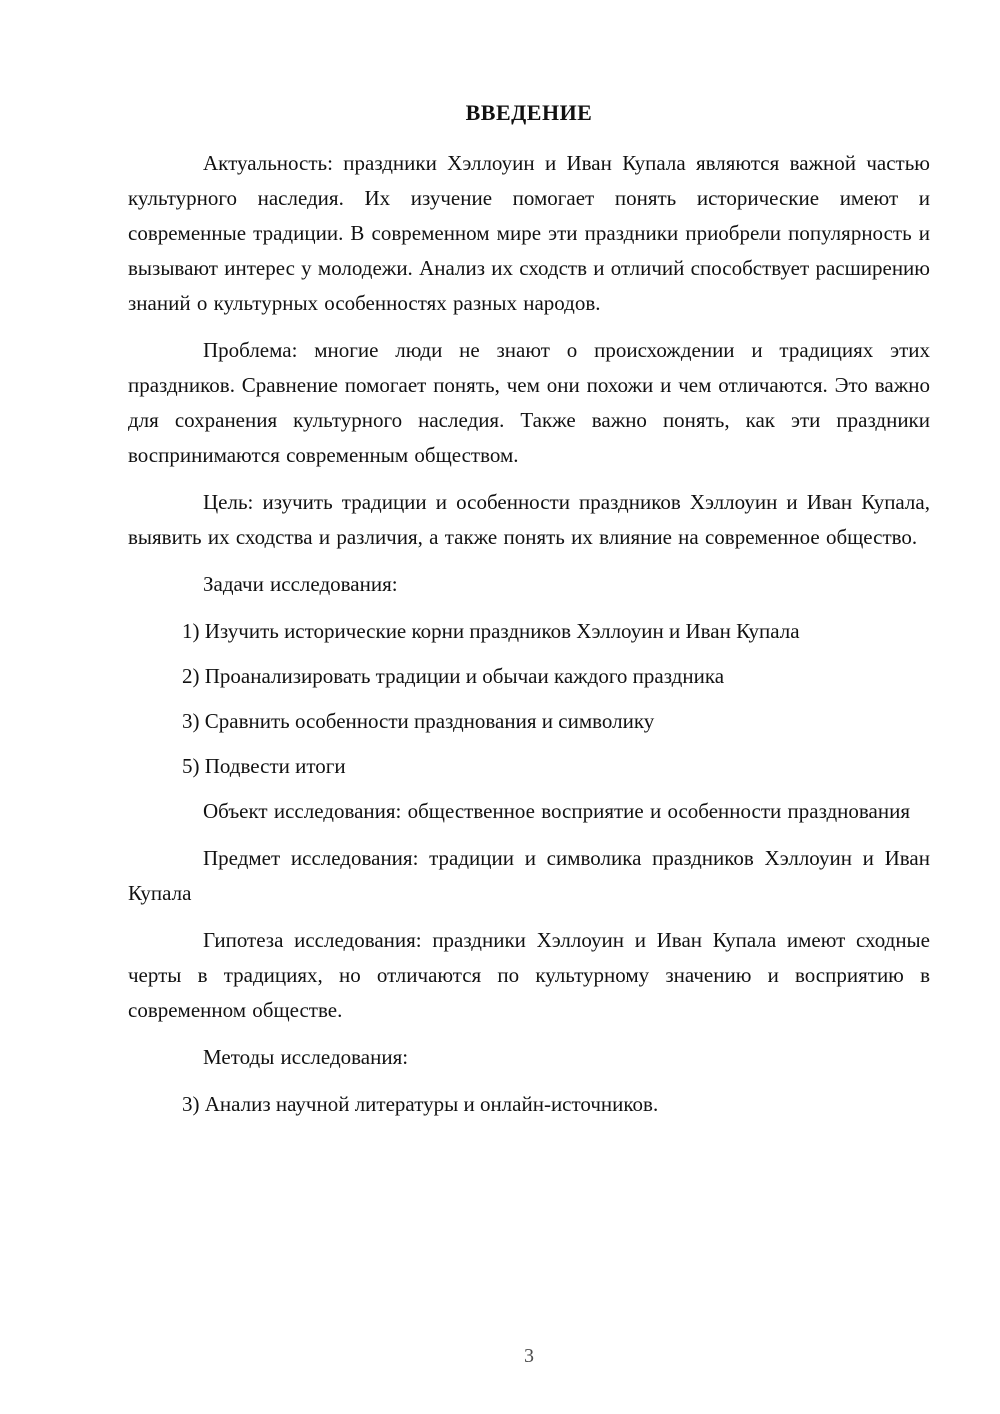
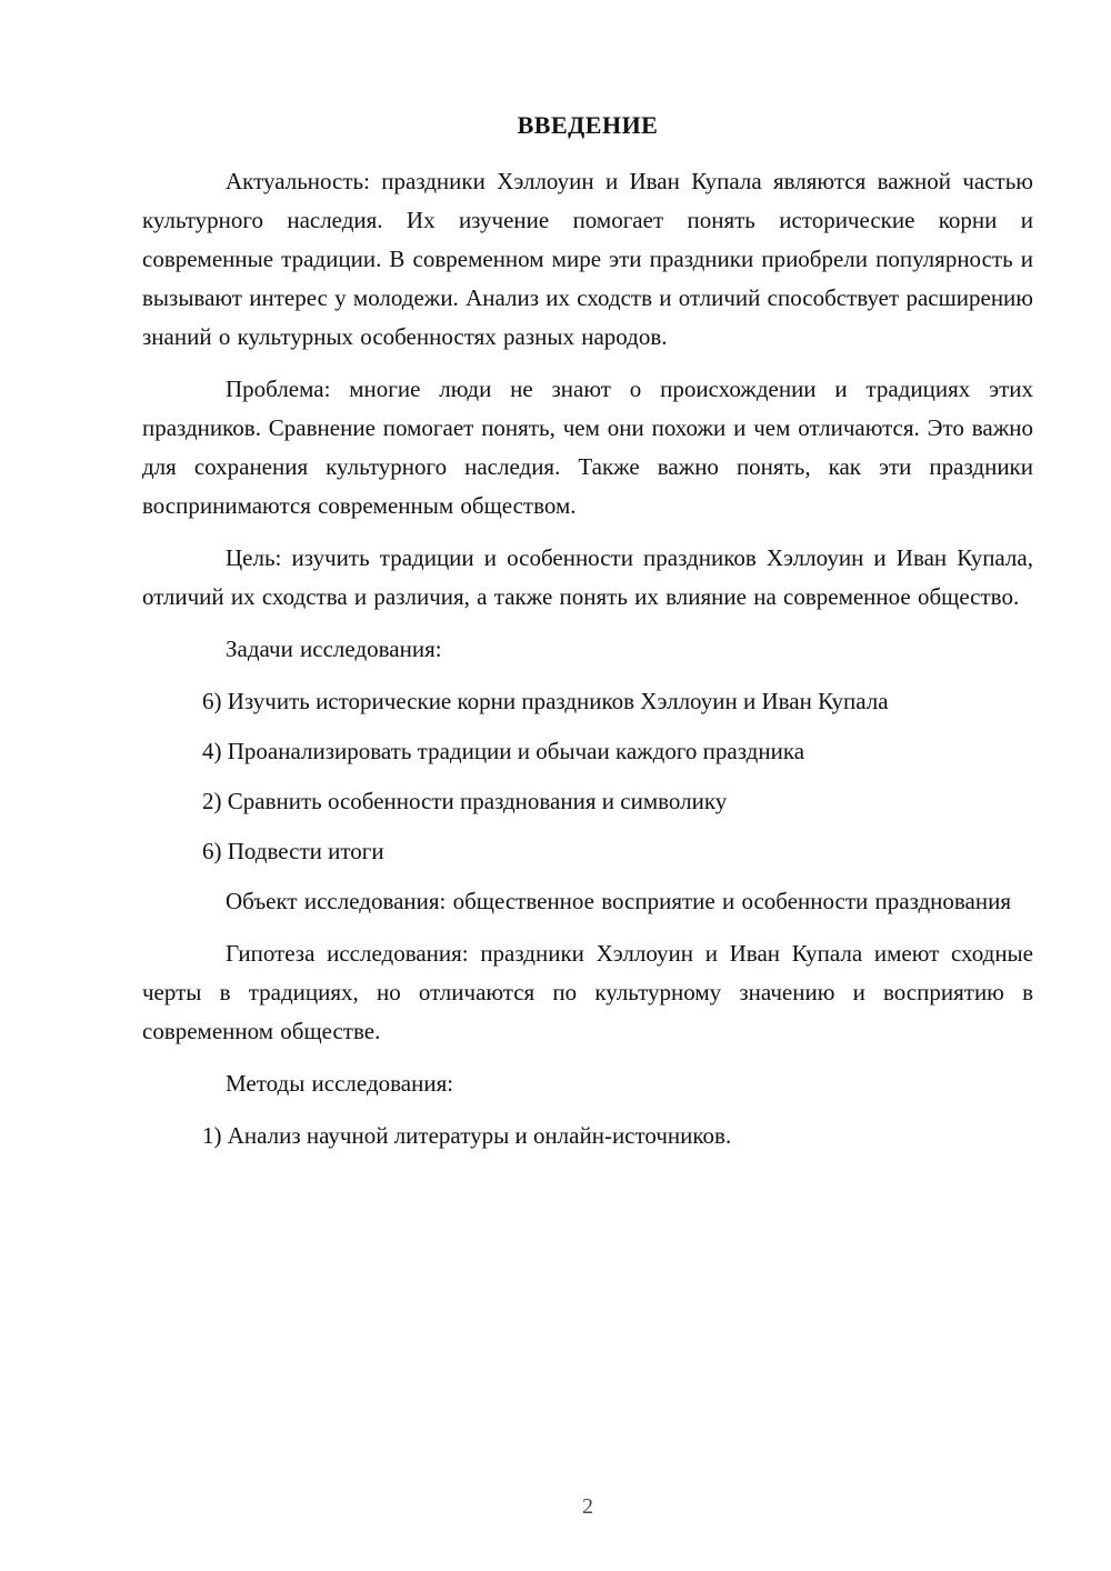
  ВВЕДЕНИЕ
- Актуальность: праздники Хэллоуин и Иван Купала являются важной частью культурного наследия. Их изучение помогает понять исторические имеют и современные традиции. В современном мире эти праздники приобрели популярность и вызывают интерес у молодежи. Анализ их сходств и отличий способствует расширению знаний о культурных особенностях разных народов.
+ Актуальность: праздники Хэллоуин и Иван Купала являются важной частью культурного наследия. Их изучение помогает понять исторические корни и современные традиции. В современном мире эти праздники приобрели популярность и вызывают интерес у молодежи. Анализ их сходств и отличий способствует расширению знаний о культурных особенностях разных народов.
  Проблема: многие люди не знают о происхождении и традициях этих праздников. Сравнение помогает понять, чем они похожи и чем отличаются. Это важно для сохранения культурного наследия. Также важно понять, как эти праздники воспринимаются современным обществом.
- Цель: изучить традиции и особенности праздников Хэллоуин и Иван Купала, выявить их сходства и различия, а также понять их влияние на современное общество.
+ Цель: изучить традиции и особенности праздников Хэллоуин и Иван Купала, отличий их сходства и различия, а также понять их влияние на современное общество.
  Задачи исследования:
- 1) Изучить исторические корни праздников Хэллоуин и Иван Купала
+ 6) Изучить исторические корни праздников Хэллоуин и Иван Купала
- 2) Проанализировать традиции и обычаи каждого праздника
+ 4) Проанализировать традиции и обычаи каждого праздника
- 3) Сравнить особенности празднования и символику
+ 2) Сравнить особенности празднования и символику
- 5) Подвести итоги
+ 6) Подвести итоги
  Объект исследования: общественное восприятие и особенности празднования
- Предмет исследования: традиции и символика праздников Хэллоуин и Иван Купала
  Гипотеза исследования: праздники Хэллоуин и Иван Купала имеют сходные черты в традициях, но отличаются по культурному значению и восприятию в современном обществе.
  Методы исследования:
- 3) Анализ научной литературы и онлайн-источников.
+ 1) Анализ научной литературы и онлайн-источников.
- 3
+ 2
